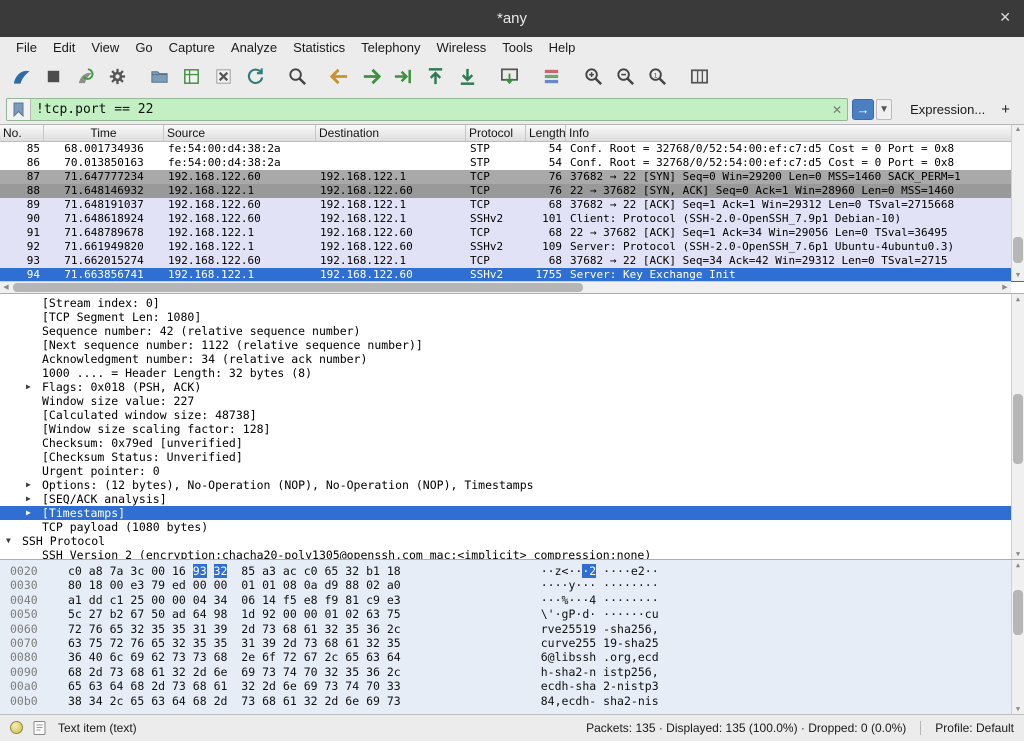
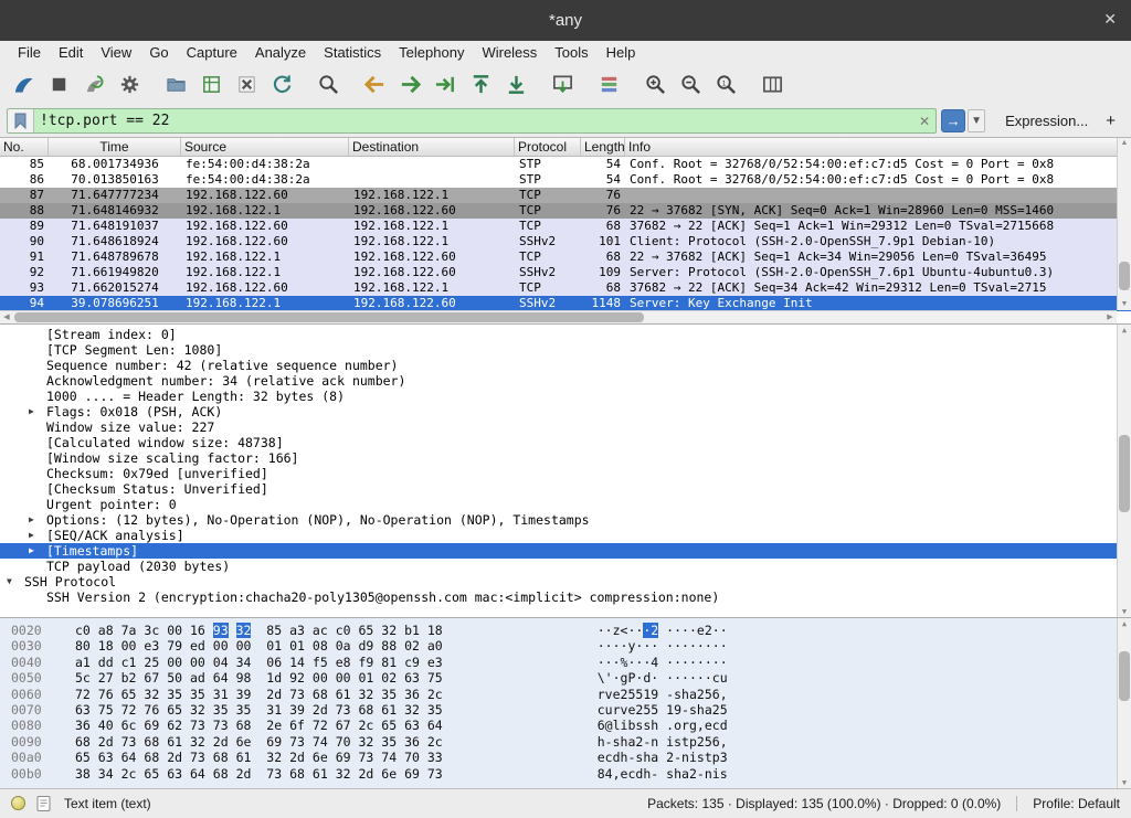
  *any
  ✕
  File
  Edit
  View
  Go
  Capture
  Analyze
  Statistics
  Telephony
  Wireless
  Tools
  Help
  !tcp.port == 22
  ✕
  →
  ▼
  Expression...
  +
  No.
  Time
  Source
  Destination
  Protocol
  Length
  Info
  85
  68.001734936
  fe:54:00:d4:38:2a
  STP
  54
  Conf. Root = 32768/0/52:54:00:ef:c7:d5 Cost = 0 Port = 0x8
  86
  70.013850163
  fe:54:00:d4:38:2a
  STP
  54
  Conf. Root = 32768/0/52:54:00:ef:c7:d5 Cost = 0 Port = 0x8
  87
  71.647777234
  192.168.122.60
  192.168.122.1
  TCP
  76
- 37682 → 22 [SYN] Seq=0 Win=29200 Len=0 MSS=1460 SACK_PERM=1
  88
  71.648146932
  192.168.122.1
  192.168.122.60
  TCP
  76
  22 → 37682 [SYN, ACK] Seq=0 Ack=1 Win=28960 Len=0 MSS=1460
  89
  71.648191037
  192.168.122.60
  192.168.122.1
  TCP
  68
  37682 → 22 [ACK] Seq=1 Ack=1 Win=29312 Len=0 TSval=2715668
  90
  71.648618924
  192.168.122.60
  192.168.122.1
  SSHv2
  101
  Client: Protocol (SSH-2.0-OpenSSH_7.9p1 Debian-10)
  91
  71.648789678
  192.168.122.1
  192.168.122.60
  TCP
  68
  22 → 37682 [ACK] Seq=1 Ack=34 Win=29056 Len=0 TSval=36495
  92
  71.661949820
  192.168.122.1
  192.168.122.60
  SSHv2
  109
  Server: Protocol (SSH-2.0-OpenSSH_7.6p1 Ubuntu-4ubuntu0.3)
  93
  71.662015274
  192.168.122.60
  192.168.122.1
  TCP
  68
  37682 → 22 [ACK] Seq=34 Ack=42 Win=29312 Len=0 TSval=2715
  94
- 71.663856741
+ 39.078696251
  192.168.122.1
  192.168.122.60
  SSHv2
- 1755
+ 1148
  Server: Key Exchange Init
  [Stream index: 0]
  [TCP Segment Len: 1080]
  Sequence number: 42 (relative sequence number)
- [Next sequence number: 1122 (relative sequence number)]
  Acknowledgment number: 34 (relative ack number)
  1000 .... = Header Length: 32 bytes (8)
  ▶
  Flags: 0x018 (PSH, ACK)
  Window size value: 227
  [Calculated window size: 48738]
- [Window size scaling factor: 128]
+ [Window size scaling factor: 166]
  Checksum: 0x79ed [unverified]
  [Checksum Status: Unverified]
  Urgent pointer: 0
  ▶
  Options: (12 bytes), No-Operation (NOP), No-Operation (NOP), Timestamps
  ▶
  [SEQ/ACK analysis]
  ▶
  [Timestamps]
- TCP payload (1080 bytes)
+ TCP payload (2030 bytes)
  ▼
  SSH Protocol
  SSH Version 2 (encryption:chacha20-poly1305@openssh.com mac:<implicit> compression:none)
  ▲
  ▼
  0020
  c0 a8 7a 3c 00 16 93 32 85 a3 ac c0 65 32 b1 18
  ··z<···2 ····e2··
  0030
  80 18 00 e3 79 ed 00 00 01 01 08 0a d9 88 02 a0
  ····y··· ········
  0040
  a1 dd c1 25 00 00 04 34 06 14 f5 e8 f9 81 c9 e3
  ···%···4 ········
  0050
  5c 27 b2 67 50 ad 64 98 1d 92 00 00 01 02 63 75
  \'·gP·d· ······cu
  0060
  72 76 65 32 35 35 31 39 2d 73 68 61 32 35 36 2c
  rve25519 -sha256,
  0070
  63 75 72 76 65 32 35 35 31 39 2d 73 68 61 32 35
  curve255 19-sha25
  0080
  36 40 6c 69 62 73 73 68 2e 6f 72 67 2c 65 63 64
  6@libssh .org,ecd
  0090
  68 2d 73 68 61 32 2d 6e 69 73 74 70 32 35 36 2c
  h-sha2-n istp256,
  00a0
  65 63 64 68 2d 73 68 61 32 2d 6e 69 73 74 70 33
  ecdh-sha 2-nistp3
  00b0
  38 34 2c 65 63 64 68 2d 73 68 61 32 2d 6e 69 73
  84,ecdh- sha2-nis
  ▲
  ▼
  Text item (text)
  Packets: 135 · Displayed: 135 (100.0%) · Dropped: 0 (0.0%)
  Profile: Default
